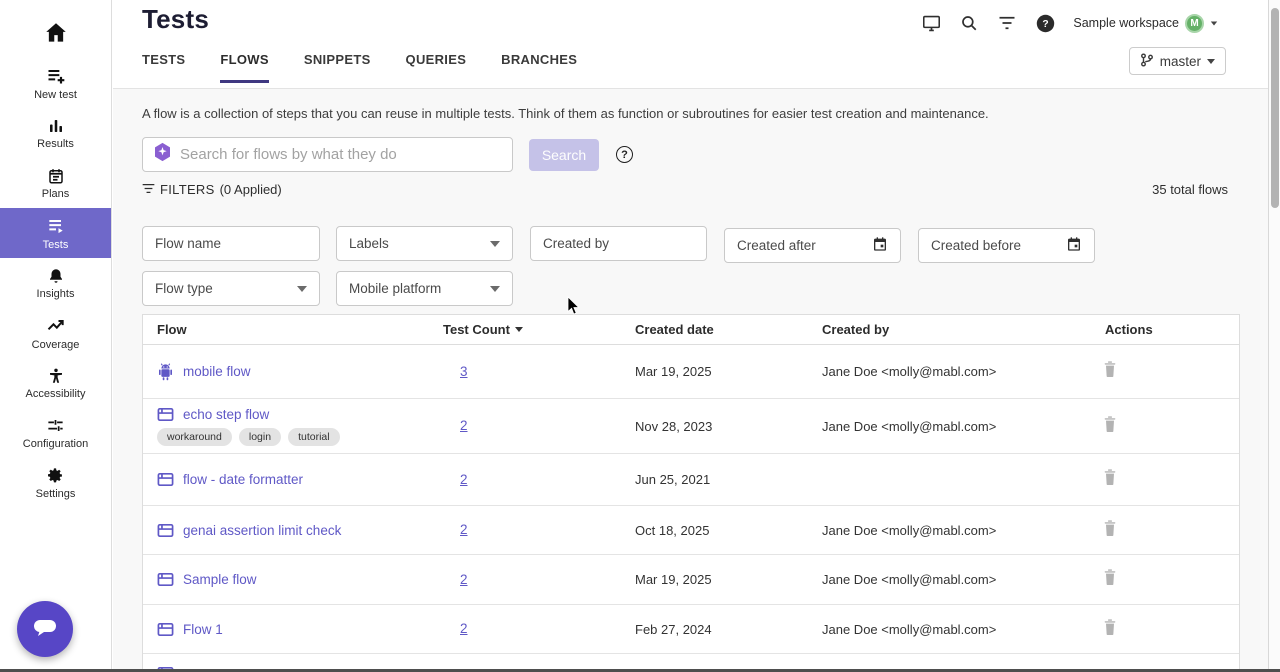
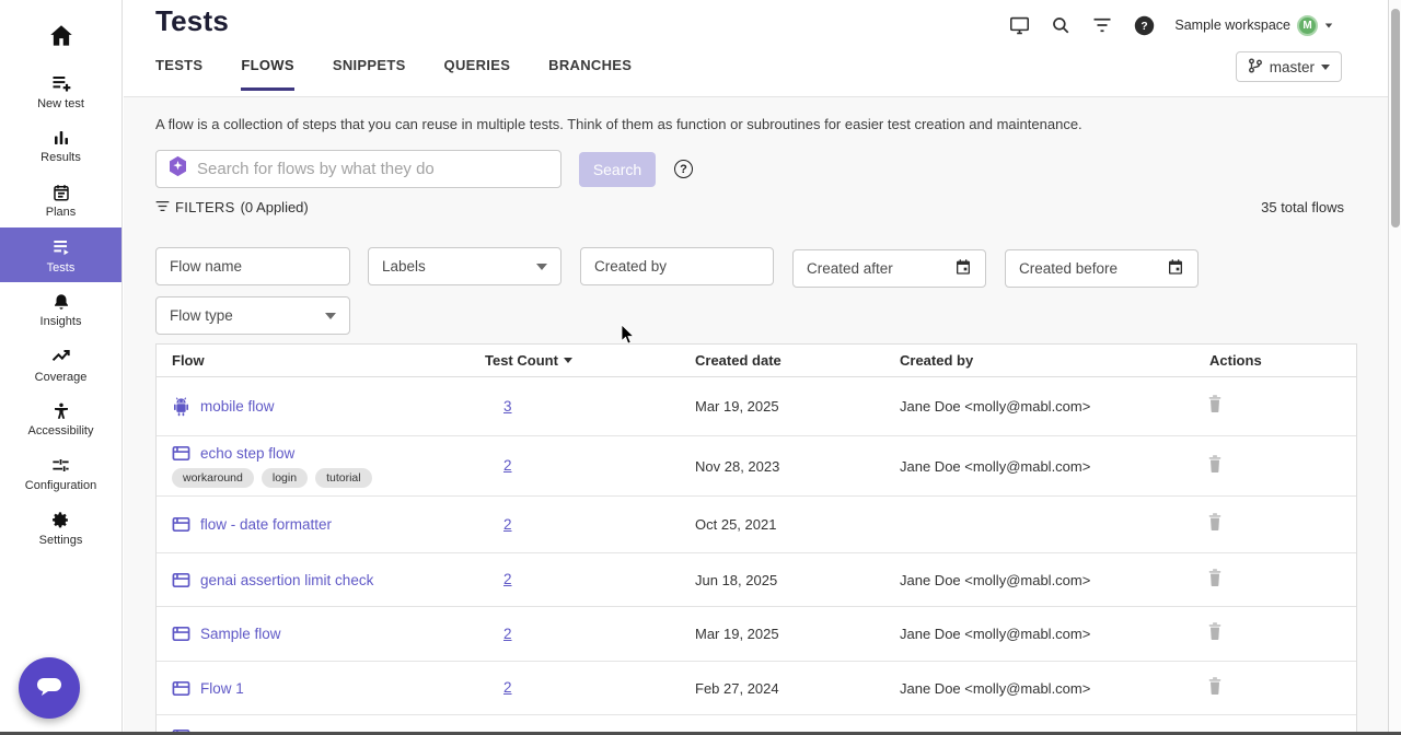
  New test
  Results
  Plans
  Tests
  Insights
  Coverage
  Accessibility
  Configuration
  Settings
  Tests
  ?
  Sample workspace
  M
  TESTS
  FLOWS
  SNIPPETS
  QUERIES
  BRANCHES
  master
  A flow is a collection of steps that you can reuse in multiple tests. Think of them as function or subroutines for easier test creation and maintenance.
  Search for flows by what they do
  Search
  ?
  FILTERS
  (0 Applied)
  35 total flows
  Flow name
  Labels
  Created by
  Created after
  Created before
  Flow type
- Mobile platform
  Flow
  Test Count
  Created date
  Created by
  Actions
  mobile flow
  3
  Mar 19, 2025
  Jane Doe <molly@mabl.com>
  echo step flow
  workaround
  login
  tutorial
  2
  Nov 28, 2023
  Jane Doe <molly@mabl.com>
  flow - date formatter
  2
- Jun 25, 2021
+ Oct 25, 2021
  genai assertion limit check
  2
- Oct 18, 2025
+ Jun 18, 2025
  Jane Doe <molly@mabl.com>
  Sample flow
  2
  Mar 19, 2025
  Jane Doe <molly@mabl.com>
  Flow 1
  2
  Feb 27, 2024
  Jane Doe <molly@mabl.com>
